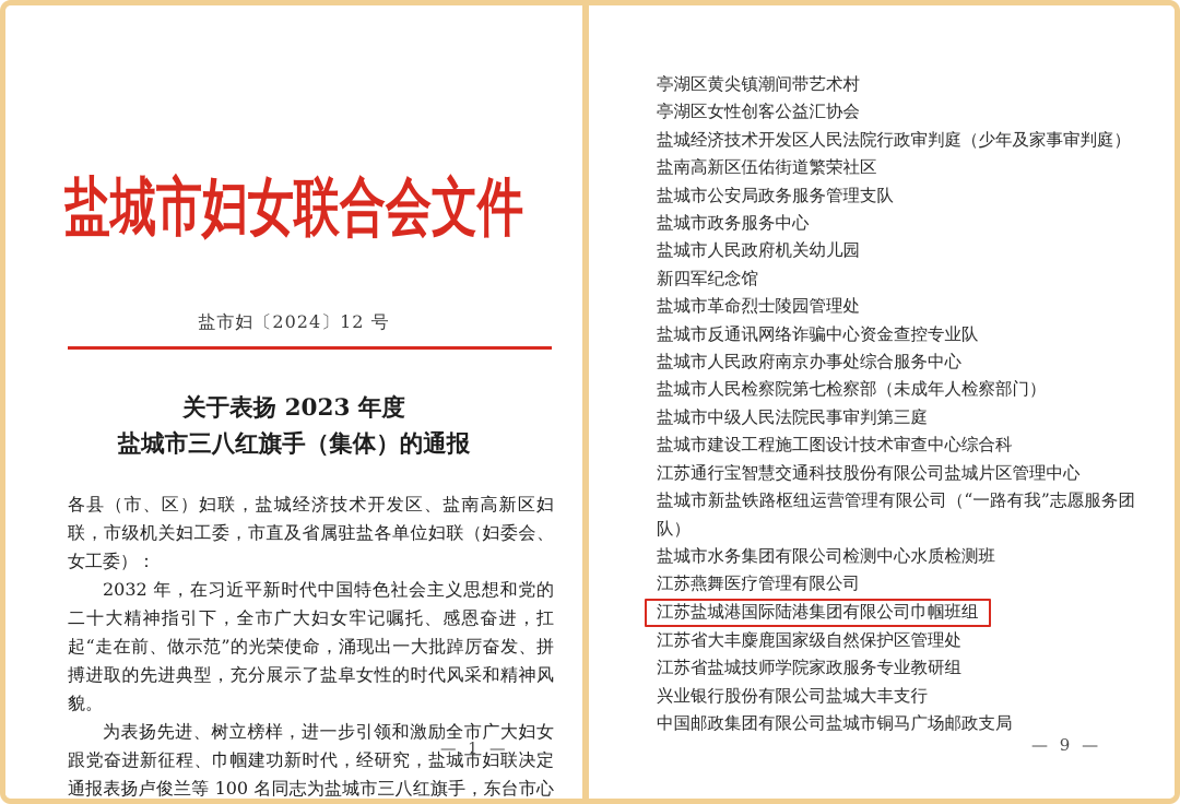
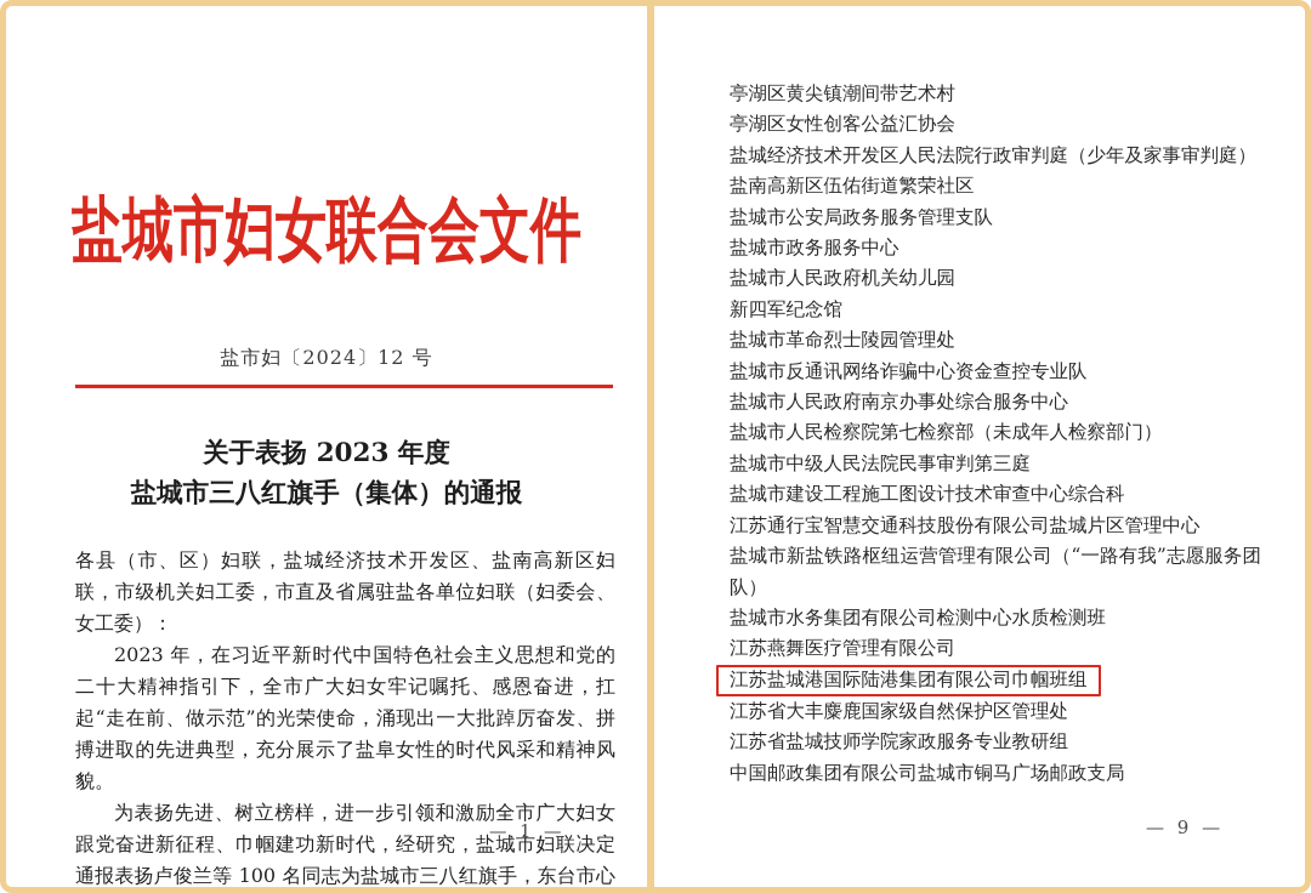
  盐城市妇女联合会文件
  盐市妇〔2024〕12 号
  关于表扬 2023 年度
  盐城市三八红旗手（集体）的通报
  各县（市、区）妇联，盐城经济技术开发区、盐南高新区妇联，市级机关妇工委，市直及省属驻盐各单位妇联（妇委会、女工委）：
- 2032 年，在习近平新时代中国特色社会主义思想和党的二十大精神指引下，全市广大妇女牢记嘱托、感恩奋进，扛起“走在前、做示范”的光荣使命，涌现出一大批踔厉奋发、拼搏进取的先进典型，充分展示了盐阜女性的时代风采和精神风貌。
+ 2023 年，在习近平新时代中国特色社会主义思想和党的二十大精神指引下，全市广大妇女牢记嘱托、感恩奋进，扛起“走在前、做示范”的光荣使命，涌现出一大批踔厉奋发、拼搏进取的先进典型，充分展示了盐阜女性的时代风采和精神风貌。
  为表扬先进、树立榜样，进一步引领和激励全市广大妇女跟党奋进新征程、巾帼建功新时代，经研究，盐城市妇联决定通报表扬卢俊兰等 100 名同志为盐城市三八红旗手，东台市心
  亭湖区黄尖镇潮间带艺术村
  亭湖区女性创客公益汇协会
  盐城经济技术开发区人民法院行政审判庭（少年及家事审判庭）
  盐南高新区伍佑街道繁荣社区
  盐城市公安局政务服务管理支队
  盐城市政务服务中心
  盐城市人民政府机关幼儿园
  新四军纪念馆
  盐城市革命烈士陵园管理处
  盐城市反通讯网络诈骗中心资金查控专业队
  盐城市人民政府南京办事处综合服务中心
  盐城市人民检察院第七检察部（未成年人检察部门）
  盐城市中级人民法院民事审判第三庭
  盐城市建设工程施工图设计技术审查中心综合科
  江苏通行宝智慧交通科技股份有限公司盐城片区管理中心
  盐城市新盐铁路枢纽运营管理有限公司（“一路有我”志愿服务团队）
  盐城市水务集团有限公司检测中心水质检测班
  江苏燕舞医疗管理有限公司
  江苏盐城港国际陆港集团有限公司巾帼班组
  江苏省大丰麋鹿国家级自然保护区管理处
  江苏省盐城技师学院家政服务专业教研组
- 兴业银行股份有限公司盐城大丰支行
  中国邮政集团有限公司盐城市铜马广场邮政支局
  — 9 —
  — 1 —
